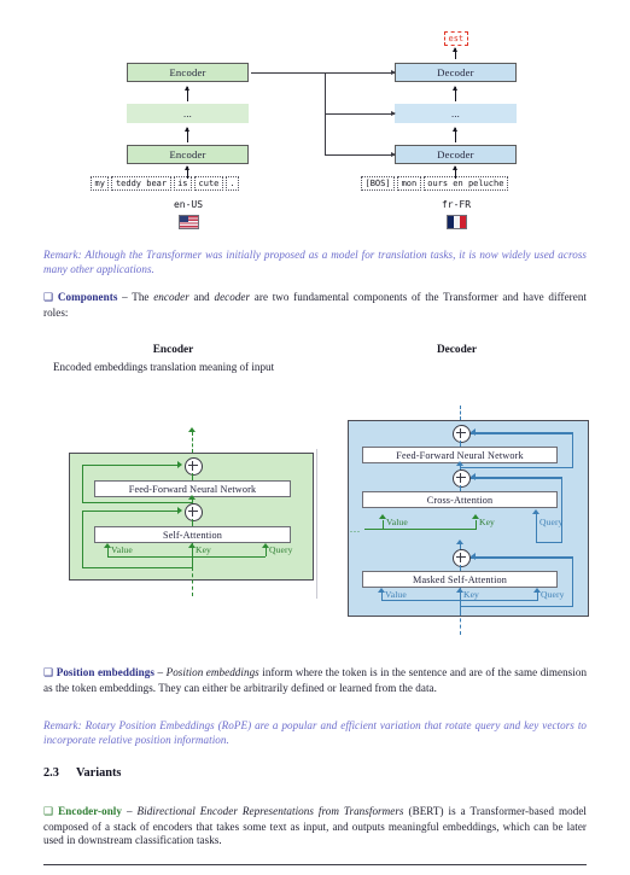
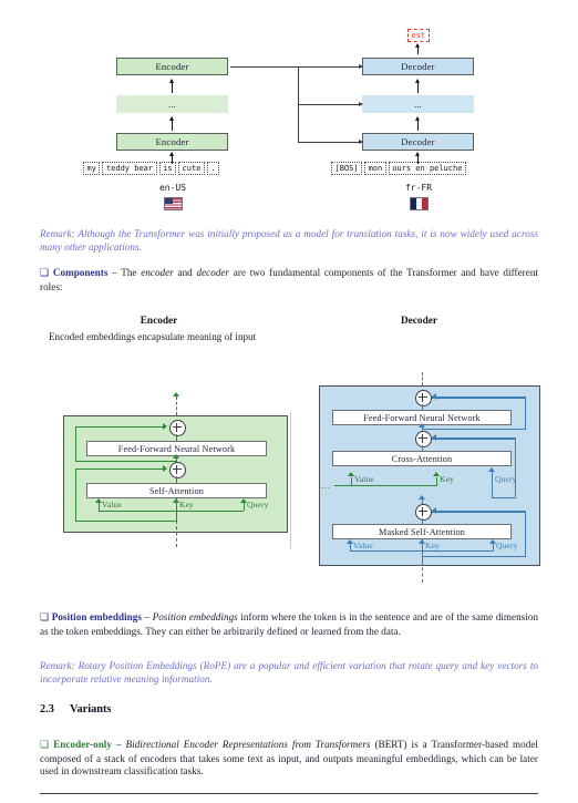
  est
  Encoder
  ...
  Encoder
  Decoder
  ...
  Decoder
  my
  teddy bear
  is
  cute
  .
  en-US
  [BOS]
  mon
  ours en peluche
  fr-FR
  Remark: Although the Transformer was initially proposed as a model for translation tasks, it is now widely used across many other applications.
  ❑ Components – The encoder and decoder are two fundamental components of the Transformer and have different roles:
  Encoder
- Encoded embeddings translation meaning of input
+ Encoded embeddings encapsulate meaning of input
  Decoder
  Feed-Forward Neural Network
  Self-Attention
  Value
  Key
  Query
  Feed-Forward Neural Network
  Cross-Attention
  ...
  Value
  Key
  Query
  Masked Self-Attention
  Value
  Key
  Query
  ❑ Position embeddings – Position embeddings inform where the token is in the sentence and are of the same dimension as the token embeddings. They can either be arbitrarily defined or learned from the data.
- Remark: Rotary Position Embeddings (RoPE) are a popular and efficient variation that rotate query and key vectors to incorporate relative position information.
+ Remark: Rotary Position Embeddings (RoPE) are a popular and efficient variation that rotate query and key vectors to incorporate relative meaning information.
  2.3 Variants
  ❑ Encoder-only – Bidirectional Encoder Representations from Transformers (BERT) is a Transformer-based model composed of a stack of encoders that takes some text as input, and outputs meaningful embeddings, which can be later used in downstream classification tasks.
